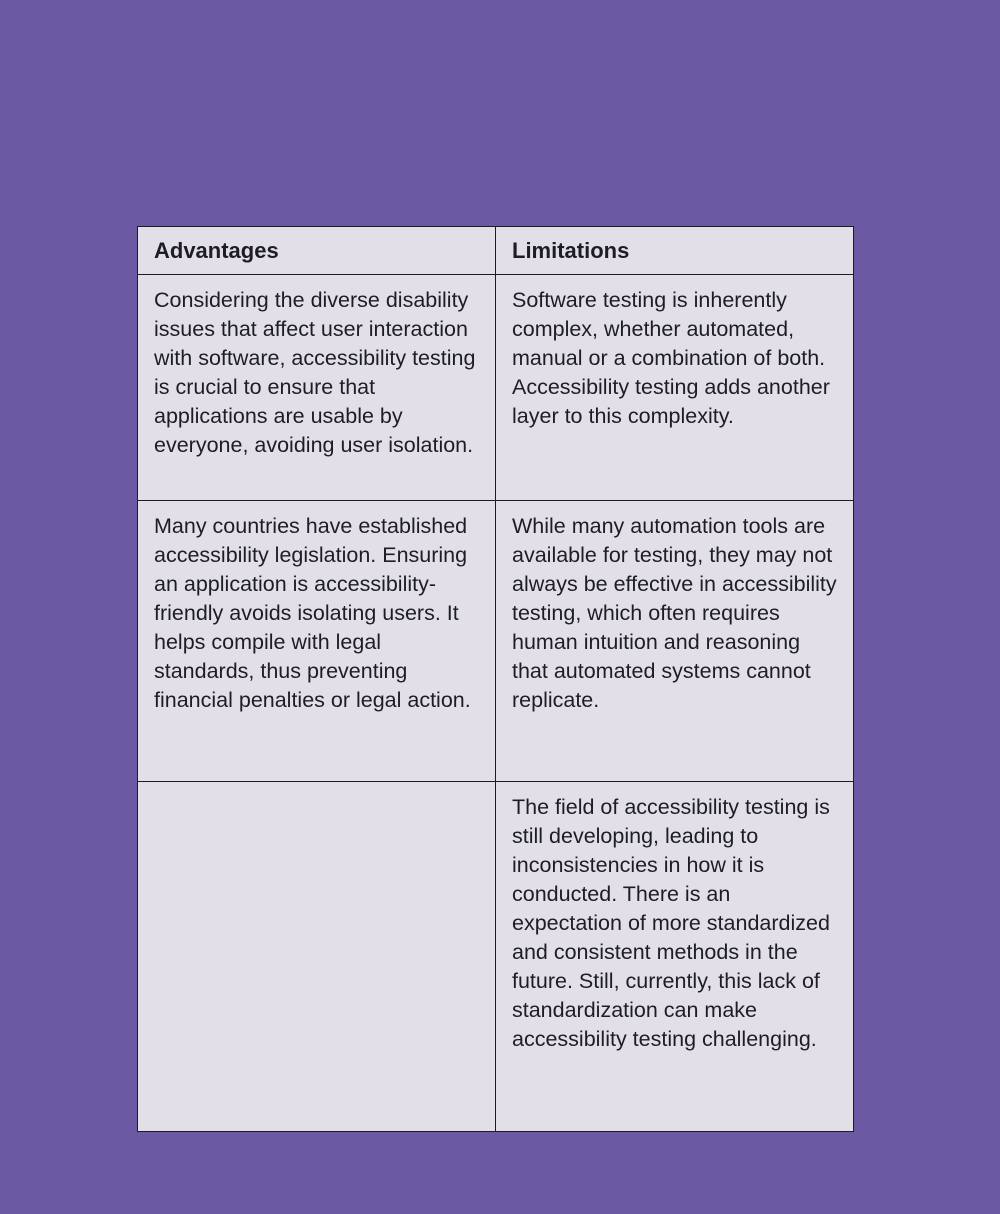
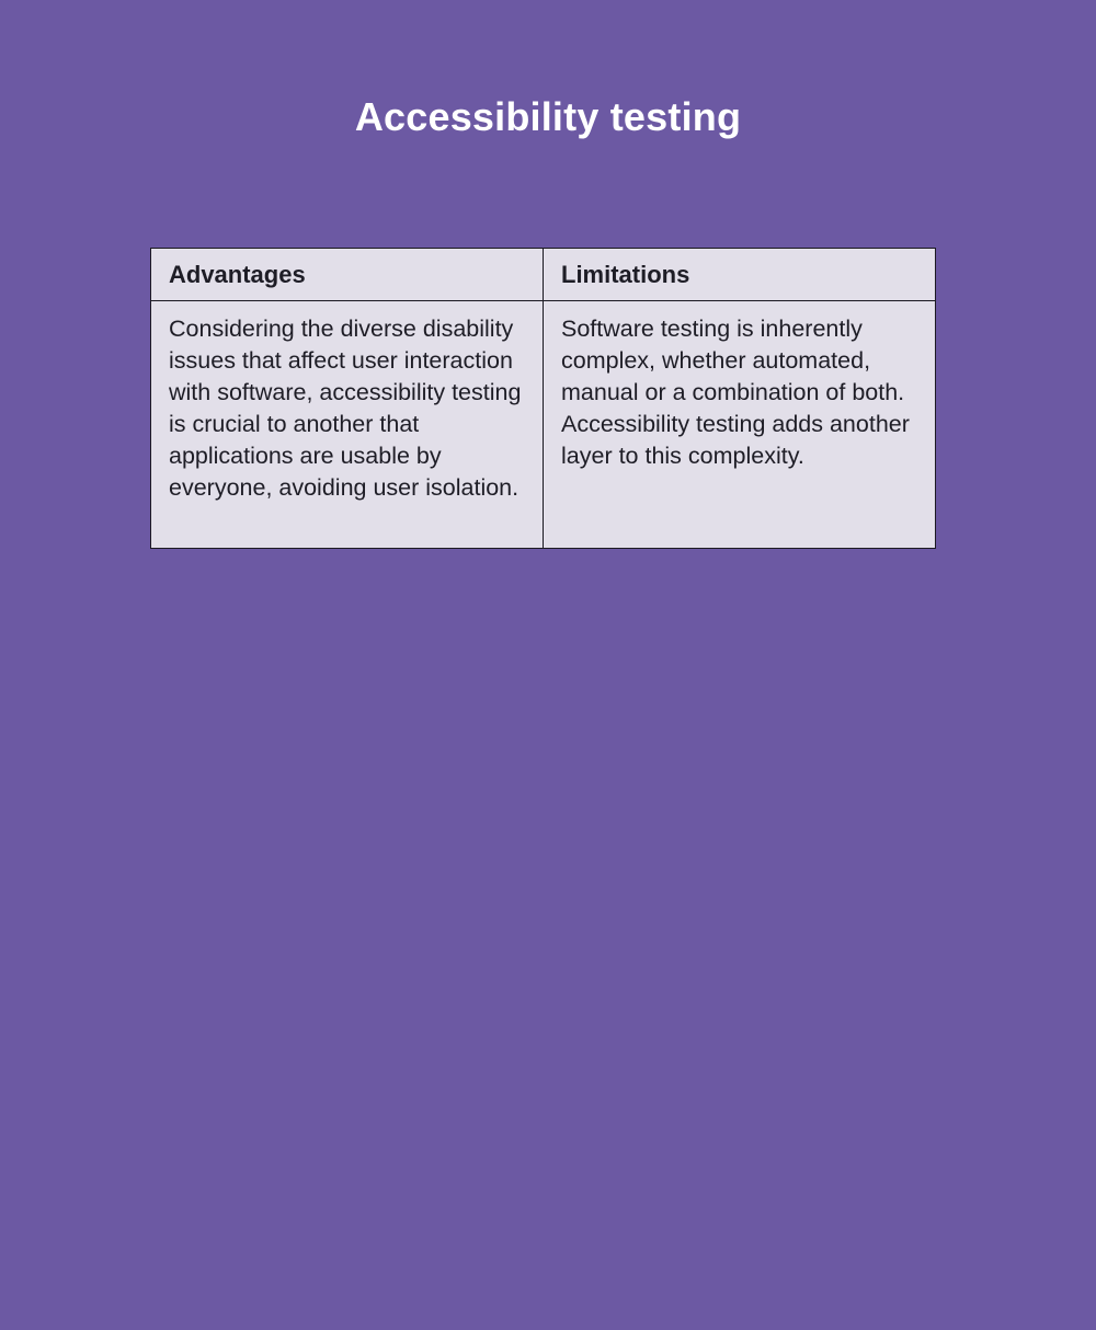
+ Accessibility testing
  Advantages	Limitations
- Considering the diverse disability issues that affect user interaction with software, accessibility testing is crucial to ensure that applications are usable by everyone, avoiding user isolation.	Software testing is inherently complex, whether automated, manual or a combination of both. Accessibility testing adds another layer to this complexity.
+ Considering the diverse disability issues that affect user interaction with software, accessibility testing is crucial to another that applications are usable by everyone, avoiding user isolation.	Software testing is inherently complex, whether automated, manual or a combination of both. Accessibility testing adds another layer to this complexity.
- Many countries have established accessibility legislation. Ensuring an application is accessibility-friendly avoids isolating users. It helps compile with legal standards, thus preventing financial penalties or legal action.	While many automation tools are available for testing, they may not always be effective in accessibility testing, which often requires human intuition and reasoning that automated systems cannot replicate.
- 	The field of accessibility testing is still developing, leading to inconsistencies in how it is conducted. There is an expectation of more standardized and consistent methods in the future. Still, currently, this lack of standardization can make accessibility testing challenging.
